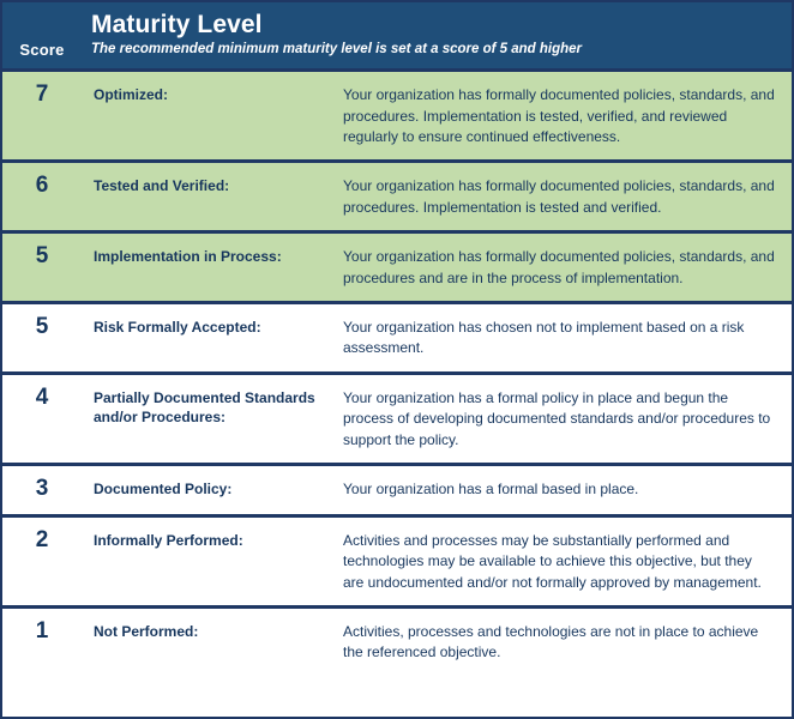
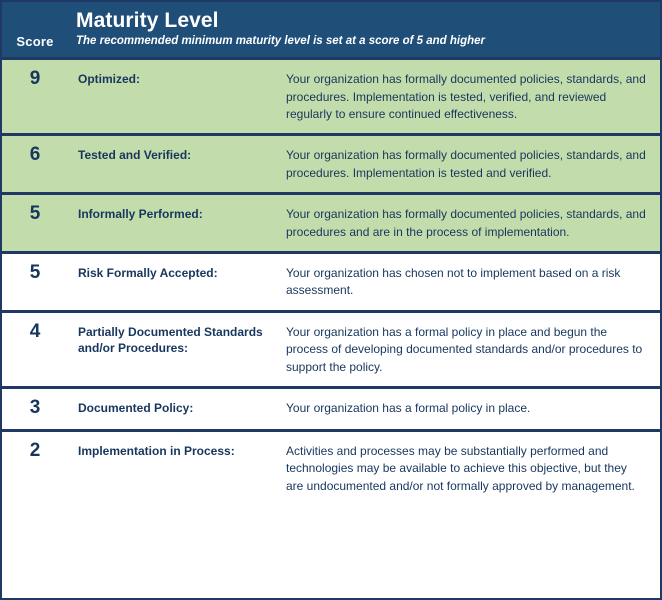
  Score	Maturity Level The recommended minimum maturity level is set at a score of 5 and higher
- 7	Optimized:	Your organization has formally documented policies, standards, and procedures. Implementation is tested, verified, and reviewed regularly to ensure continued effectiveness.
+ 9	Optimized:	Your organization has formally documented policies, standards, and procedures. Implementation is tested, verified, and reviewed regularly to ensure continued effectiveness.
  6	Tested and Verified:	Your organization has formally documented policies, standards, and procedures. Implementation is tested and verified.
- 5	Implementation in Process:	Your organization has formally documented policies, standards, and procedures and are in the process of implementation.
+ 5	Informally Performed:	Your organization has formally documented policies, standards, and procedures and are in the process of implementation.
  5	Risk Formally Accepted:	Your organization has chosen not to implement based on a risk assessment.
  4	Partially Documented Standards and/or Procedures:	Your organization has a formal policy in place and begun the process of developing documented standards and/or procedures to support the policy.
- 3	Documented Policy:	Your organization has a formal based in place.
+ 3	Documented Policy:	Your organization has a formal policy in place.
- 2	Informally Performed:	Activities and processes may be substantially performed and technologies may be available to achieve this objective, but they are undocumented and/or not formally approved by management.
+ 2	Implementation in Process:	Activities and processes may be substantially performed and technologies may be available to achieve this objective, but they are undocumented and/or not formally approved by management.
- 1	Not Performed:	Activities, processes and technologies are not in place to achieve the referenced objective.
